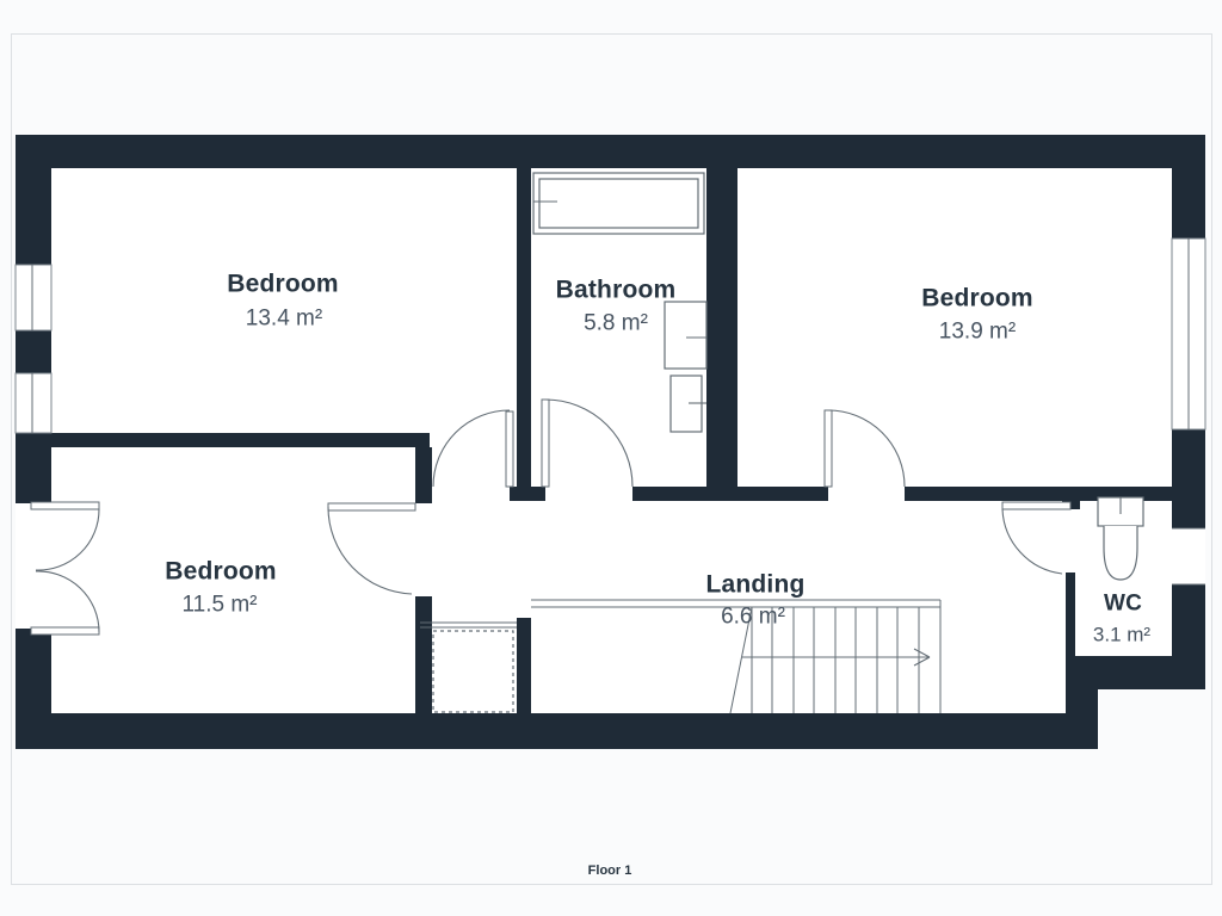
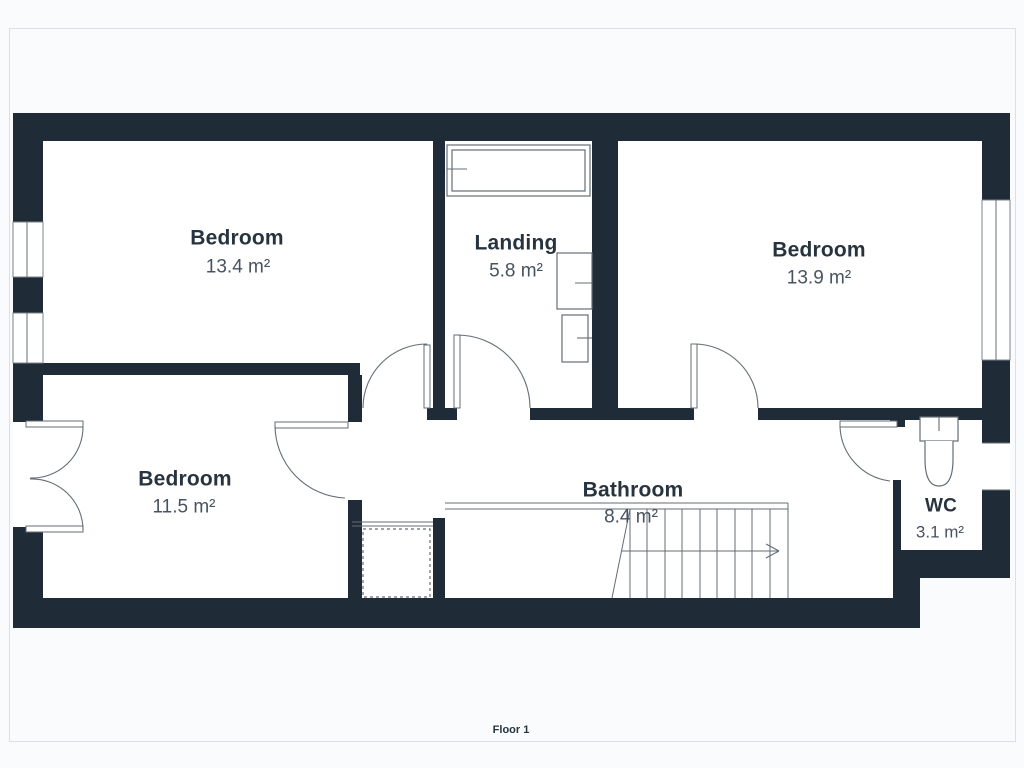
  Bedroom
  13.4 m²
- Bathroom
+ Landing
  5.8 m²
  Bedroom
  13.9 m²
  Bedroom
  11.5 m²
- Landing
+ Bathroom
- 6.6 m²
+ 8.4 m²
  WC
  3.1 m²
  Floor 1
